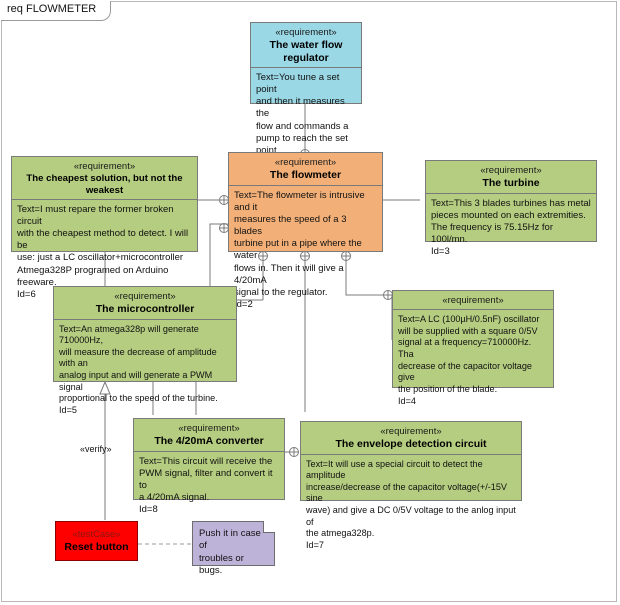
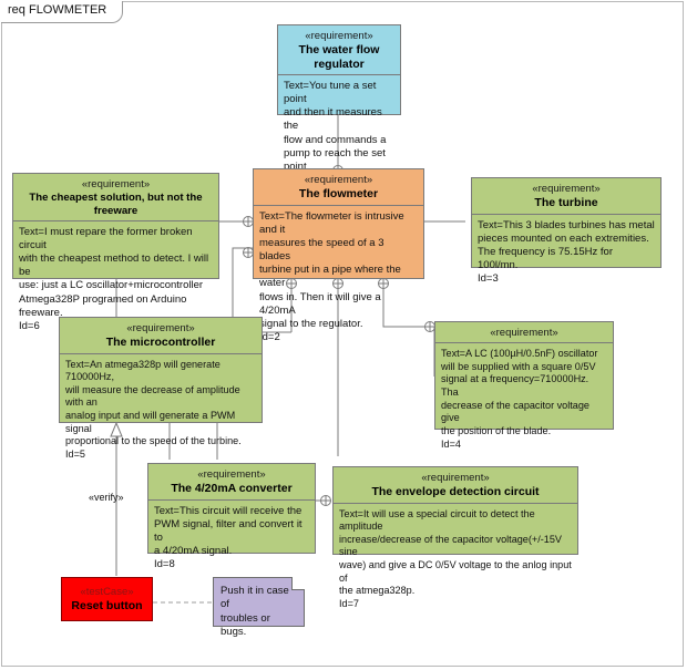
  req FLOWMETER
  «verify»
  «requirement»
  The water flow regulator
  Text=You tune a set point
  and then it measures the
  flow and commands a
  pump to reach the set point.
  «requirement»
  The flowmeter
  Text=The flowmeter is intrusive and it
  measures the speed of a 3 blades
  turbine put in a pipe where the water
  flows in. Then it will give a 4/20mA
  ignal to the regulator.
  d=2
  «requirement»
- The cheapest solution, but not the weakest
+ The cheapest solution, but not the freeware
  Text=I must repare the former broken circuit
  with the cheapest method to detect. I will be
  use: just a LC oscillator+microcontroller
  Atmega328P programed on Arduino freeware.
  Id=6
  «requirement»
  The turbine
  Text=This 3 blades turbines has metal
  pieces mounted on each extremities.
  The frequency is 75.15Hz for 100l/mn.
  Id=3
  «requirement»
  The microcontroller
  Text=An atmega328p will generate 710000Hz,
  will measure the decrease of amplitude with an
  analog input and will generate a PWM signal
  proportional to the speed of the turbine.
  Id=5
  «requirement»
  Text=A LC (100µH/0.5nF) oscillator
  will be supplied with a square 0/5V
  signal at a frequency=710000Hz. Tha
  decrease of the capacitor voltage give
  the position of the blade.
  Id=4
  «requirement»
  The 4/20mA converter
  Text=This circuit will receive the
  PWM signal, filter and convert it to
  a 4/20mA signal.
  Id=8
  «requirement»
  The envelope detection circuit
  Text=It will use a special circuit to detect the amplitude
  increase/decrease of the capacitor voltage(+/-15V sine
  wave) and give a DC 0/5V voltage to the anlog input of
  the atmega328p.
  Id=7
  «testCase»
  Reset button
  Push it in case of
  troubles or bugs.
